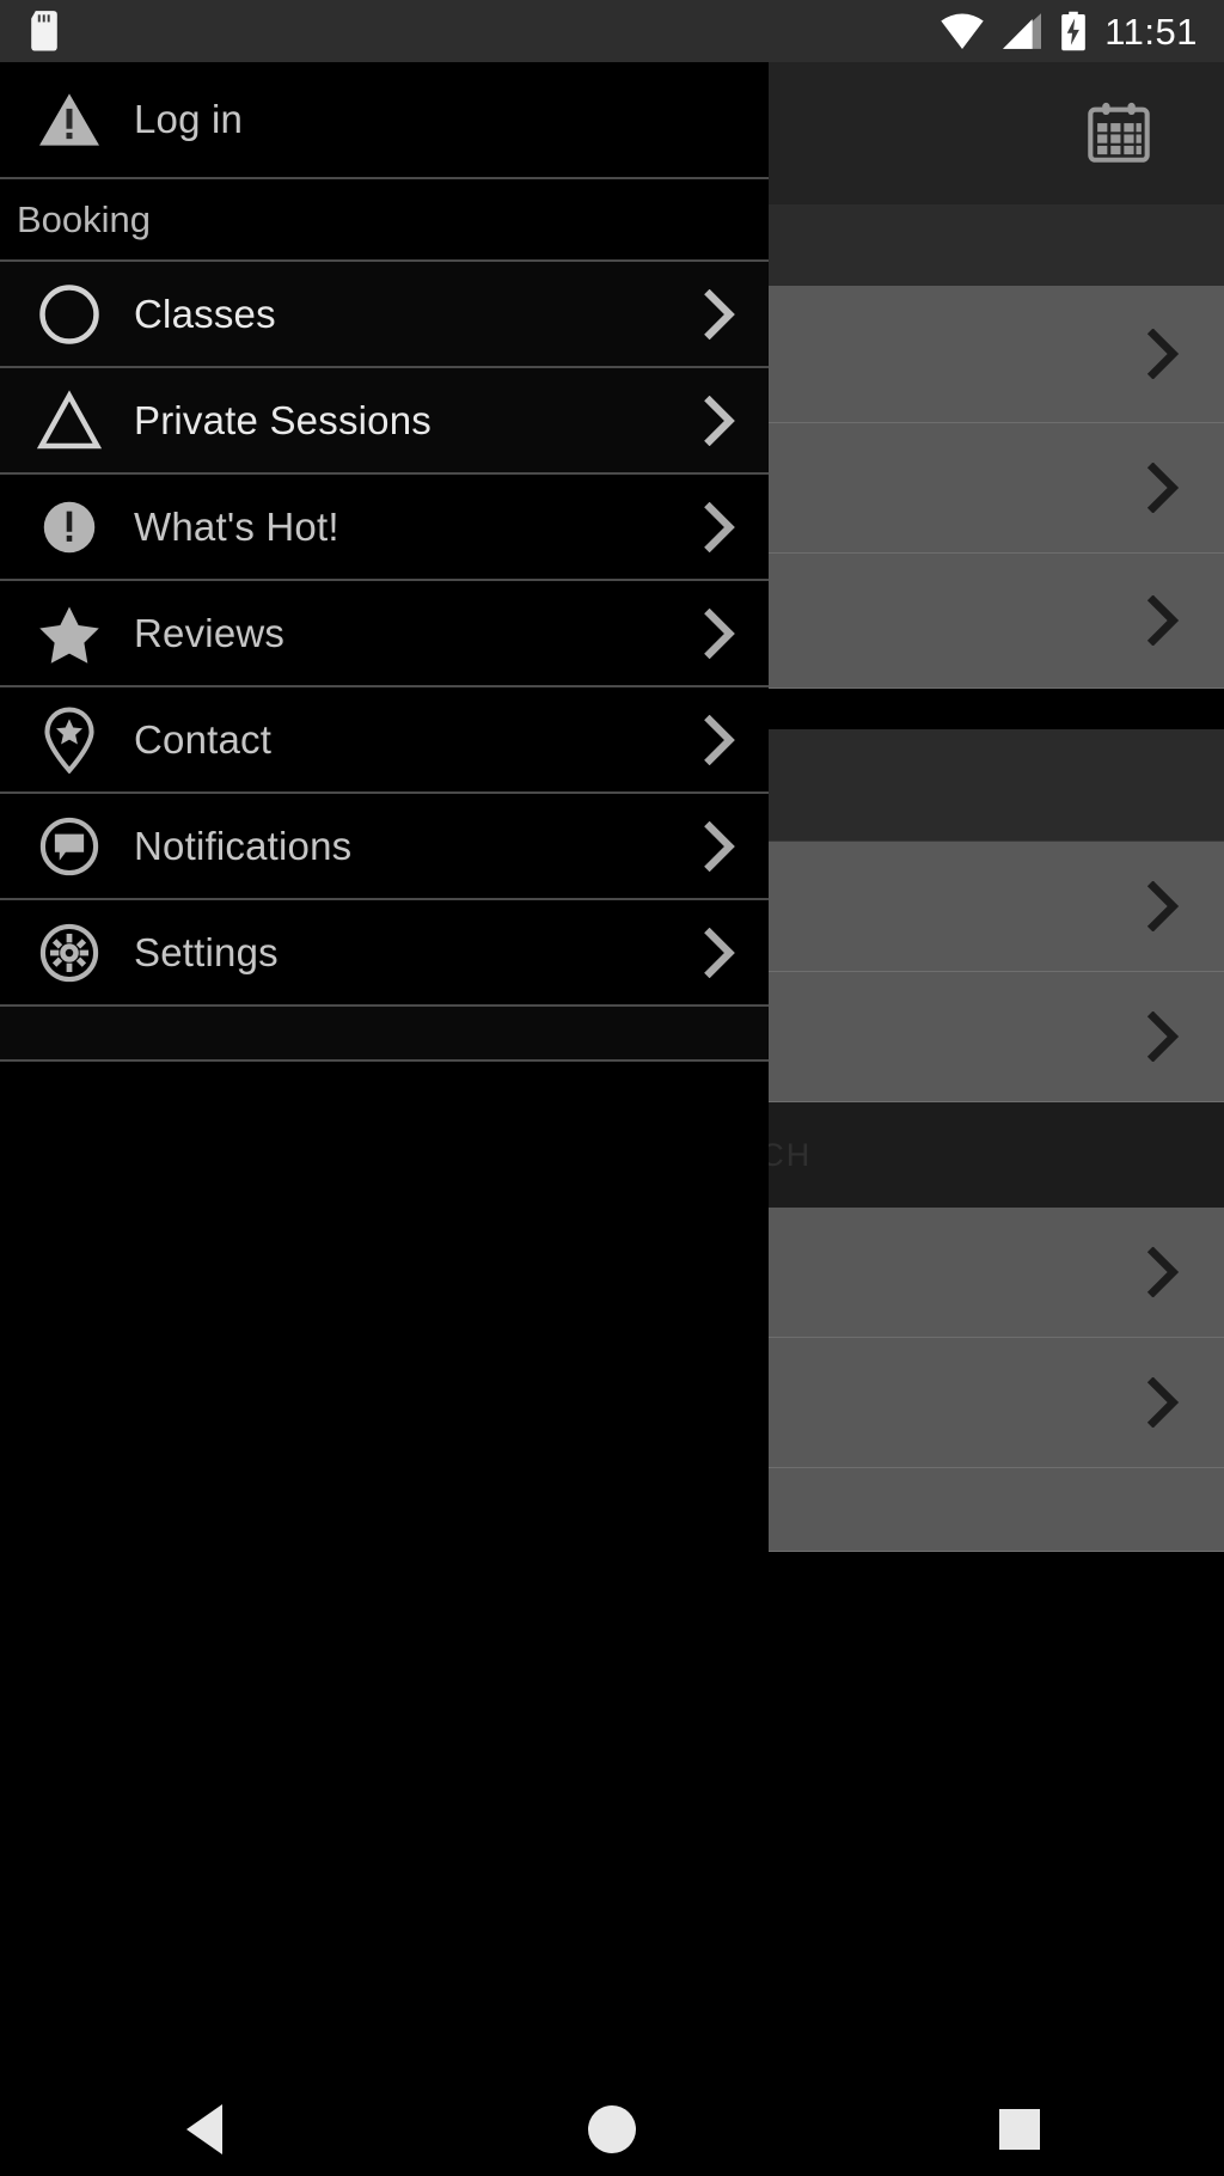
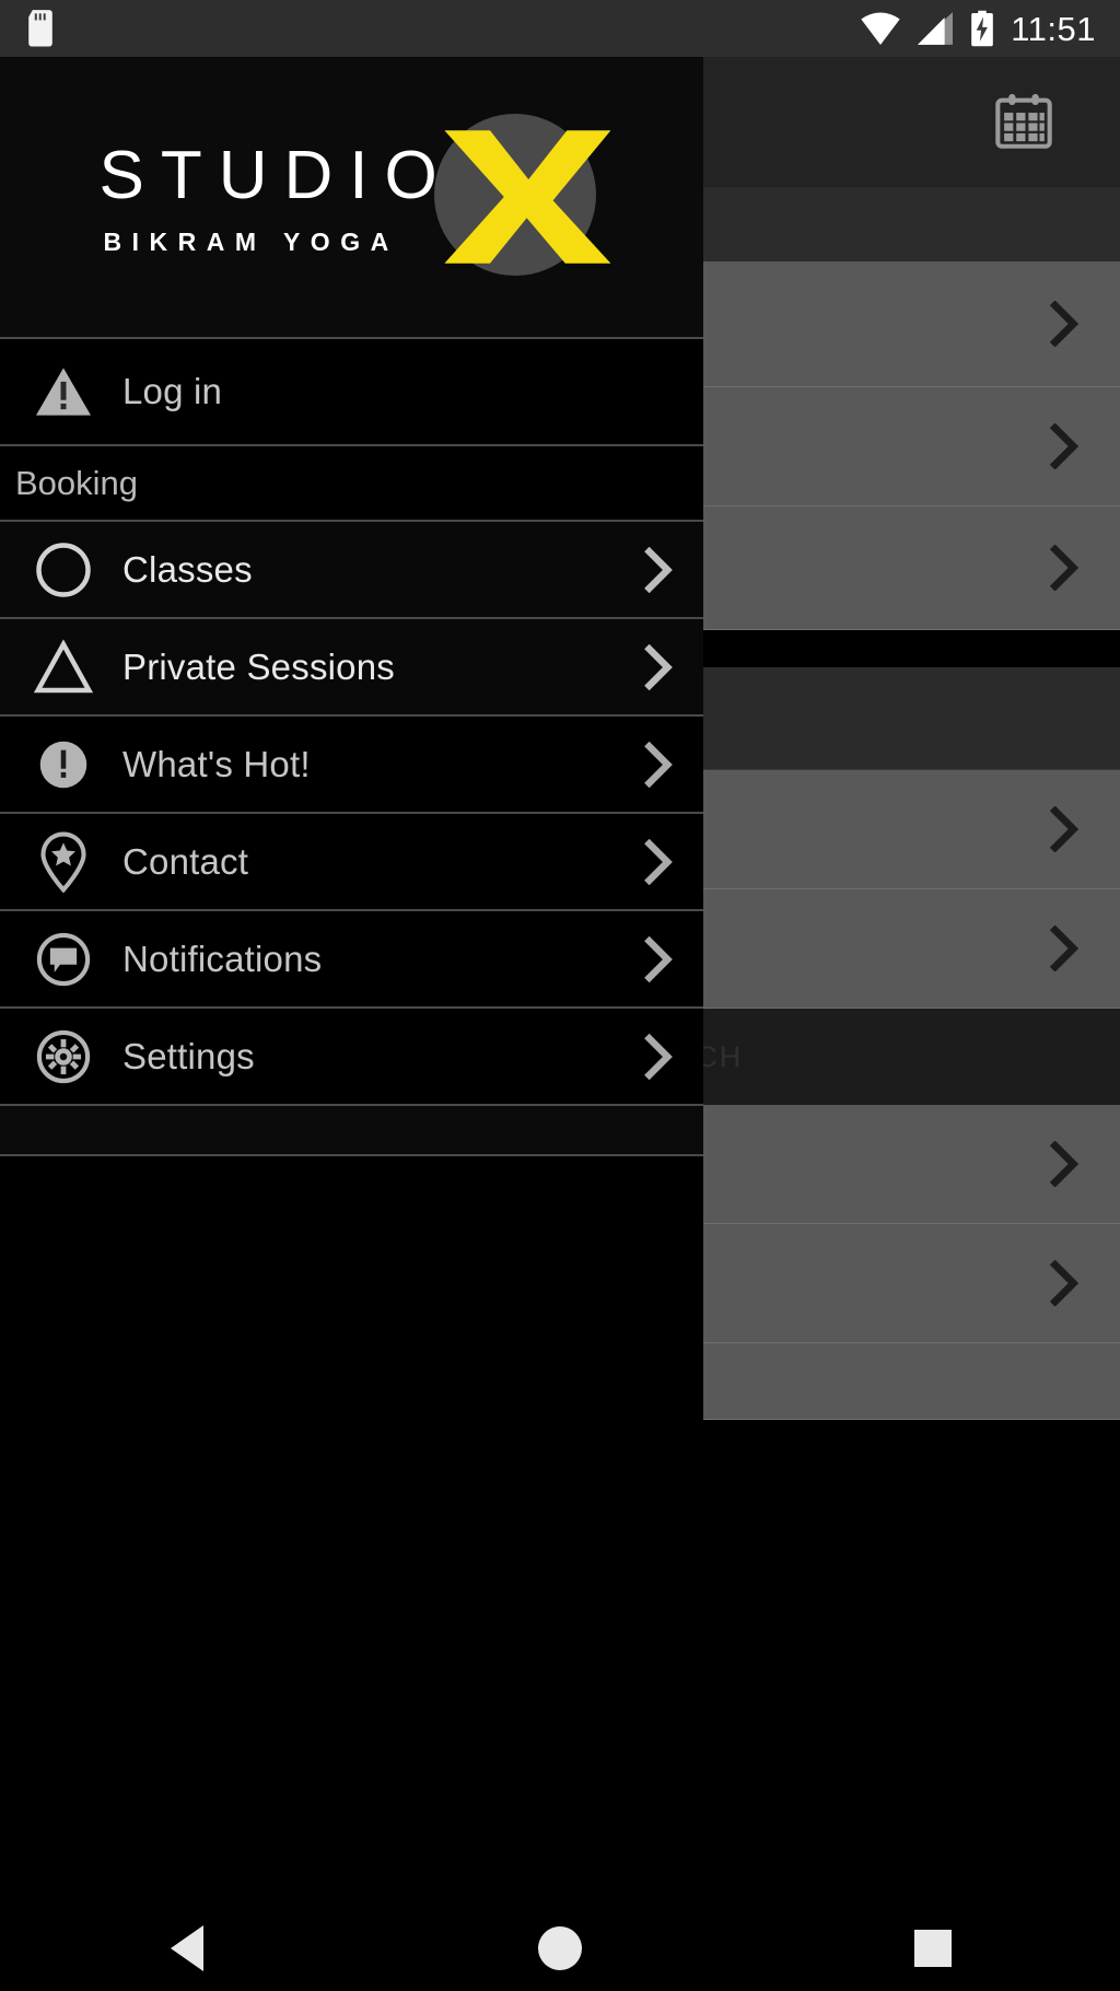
+ STUDIO
+ BIKRAM YOGA
  Log in
  Booking
  Classes
  Private Sessions
  What's Hot!
- Reviews
  Contact
  Notifications
  Settings
  11:51
